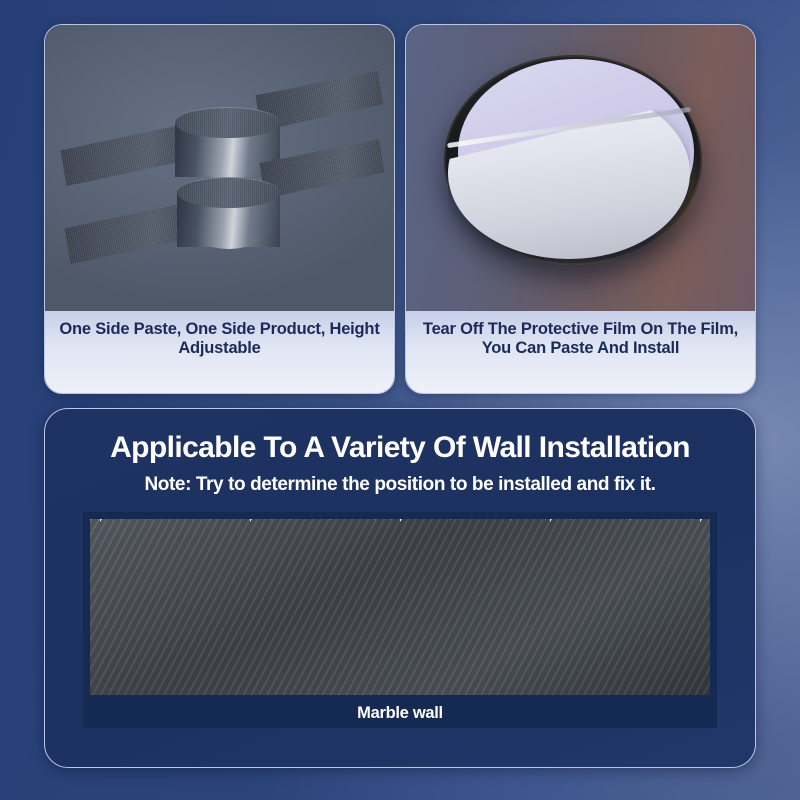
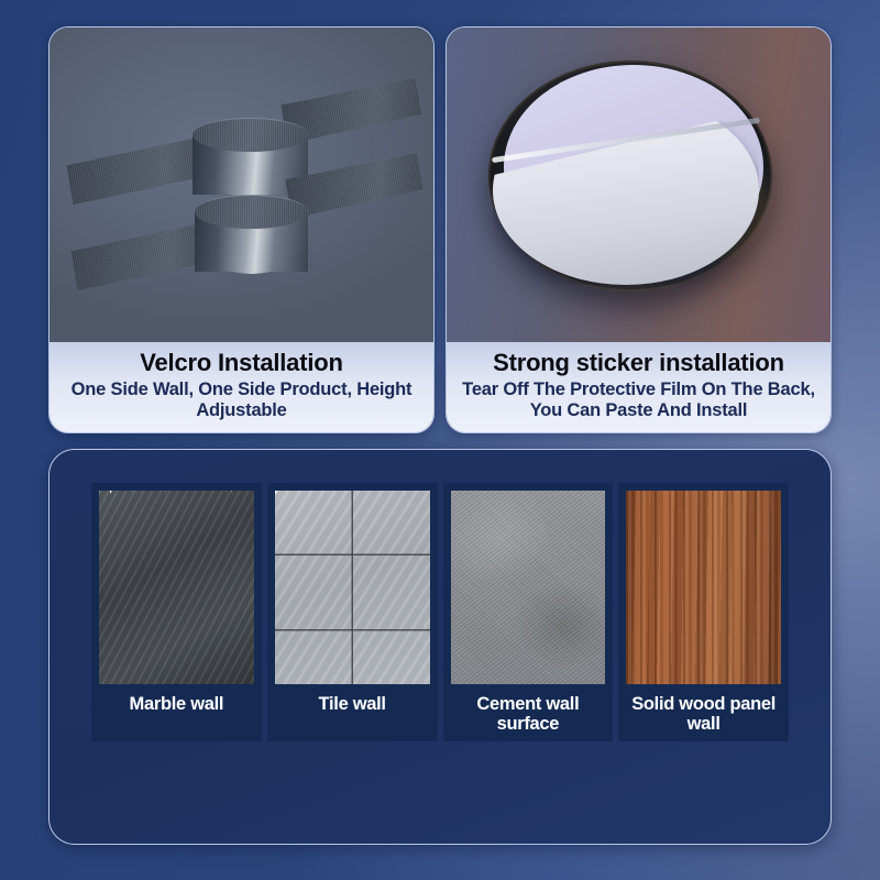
+ Velcro Installation
- One Side Paste, One Side Product, Height Adjustable
+ One Side Wall, One Side Product, Height Adjustable
+ Strong sticker installation
- Tear Off The Protective Film On The Film, You Can Paste And Install
+ Tear Off The Protective Film On The Back, You Can Paste And Install
- Applicable To A Variety Of Wall Installation
- Note: Try to determine the position to be installed and fix it.
  Marble wall
+ Tile wall
+ Cement wall surface
+ Solid wood panel wall
